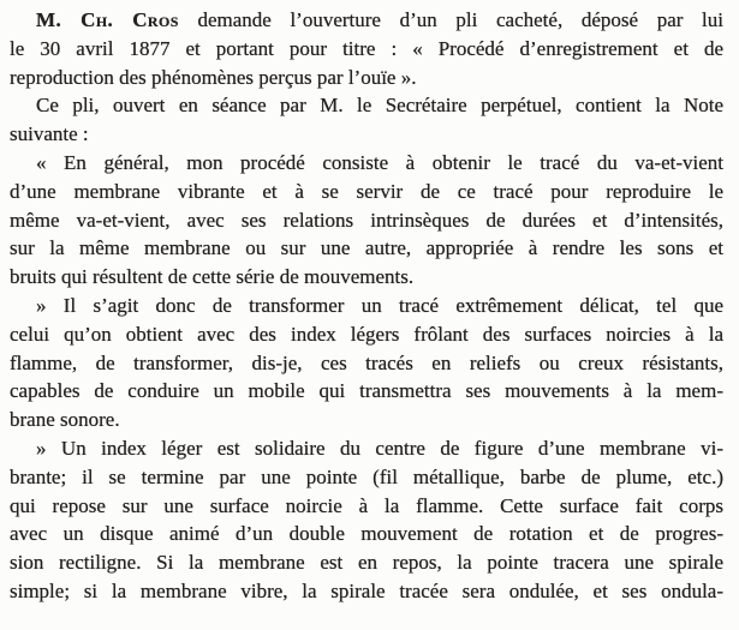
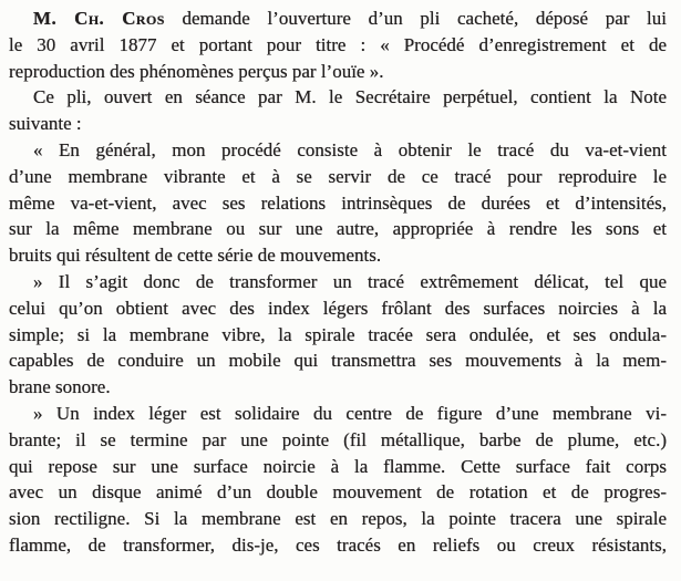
  M. Ch. Cros demande l’ouverture d’un pli cacheté, déposé par lui
  le 30 avril 1877 et portant pour titre : « Procédé d’enregistrement et de
  reproduction des phénomènes perçus par l’ouïe ».
  Ce pli, ouvert en séance par M. le Secrétaire perpétuel, contient la Note
  suivante :
  « En général, mon procédé consiste à obtenir le tracé du va-et-vient
  d’une membrane vibrante et à se servir de ce tracé pour reproduire le
  même va-et-vient, avec ses relations intrinsèques de durées et d’intensités,
  sur la même membrane ou sur une autre, appropriée à rendre les sons et
  bruits qui résultent de cette série de mouvements.
  » Il s’agit donc de transformer un tracé extrêmement délicat, tel que
  celui qu’on obtient avec des index légers frôlant des surfaces noircies à la
- flamme, de transformer, dis-je, ces tracés en reliefs ou creux résistants,
+ simple; si la membrane vibre, la spirale tracée sera ondulée, et ses ondula-
  capables de conduire un mobile qui transmettra ses mouvements à la mem-
  brane sonore.
  » Un index léger est solidaire du centre de figure d’une membrane vi-
  brante; il se termine par une pointe (fil métallique, barbe de plume, etc.)
  qui repose sur une surface noircie à la flamme. Cette surface fait corps
  avec un disque animé d’un double mouvement de rotation et de progres-
  sion rectiligne. Si la membrane est en repos, la pointe tracera une spirale
- simple; si la membrane vibre, la spirale tracée sera ondulée, et ses ondula-
+ flamme, de transformer, dis-je, ces tracés en reliefs ou creux résistants,
